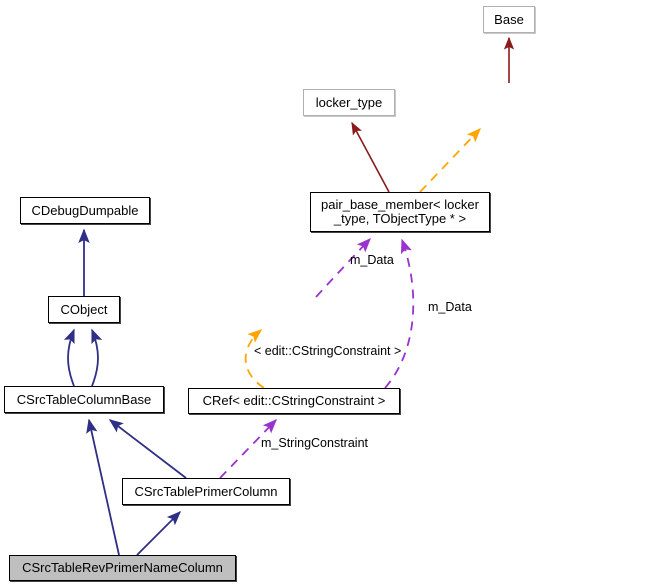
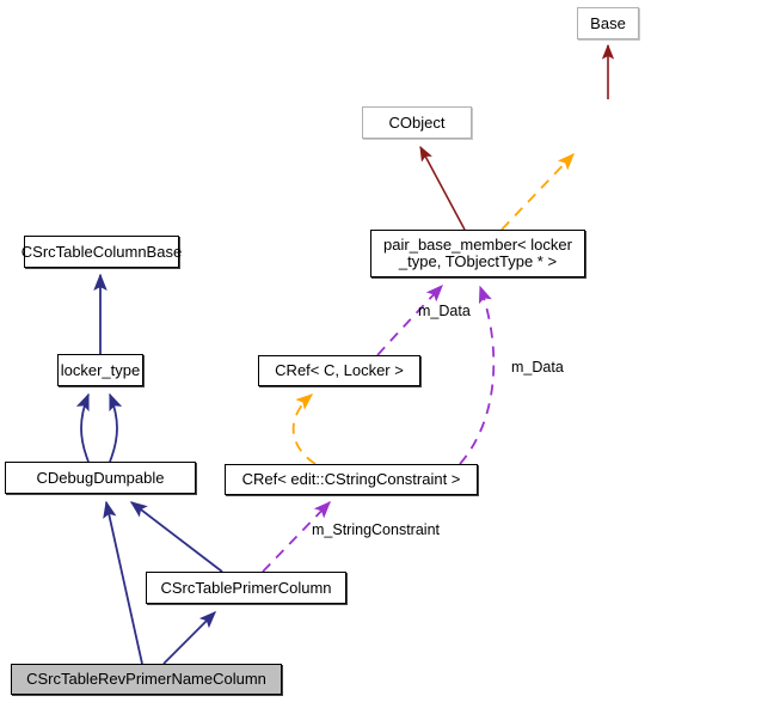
  Base
- locker_type
+ CObject
  pair_base_member< locker
  _type, TObjectType * >
- CDebugDumpable
+ CSrcTableColumnBase
- CObject
+ locker_type
+ CRef< C, Locker >
- CSrcTableColumnBase
+ CDebugDumpable
  CRef< edit::CStringConstraint >
  CSrcTablePrimerColumn
  CSrcTableRevPrimerNameColumn
  m_Data
  m_Data
- < edit::CStringConstraint >
  m_StringConstraint
